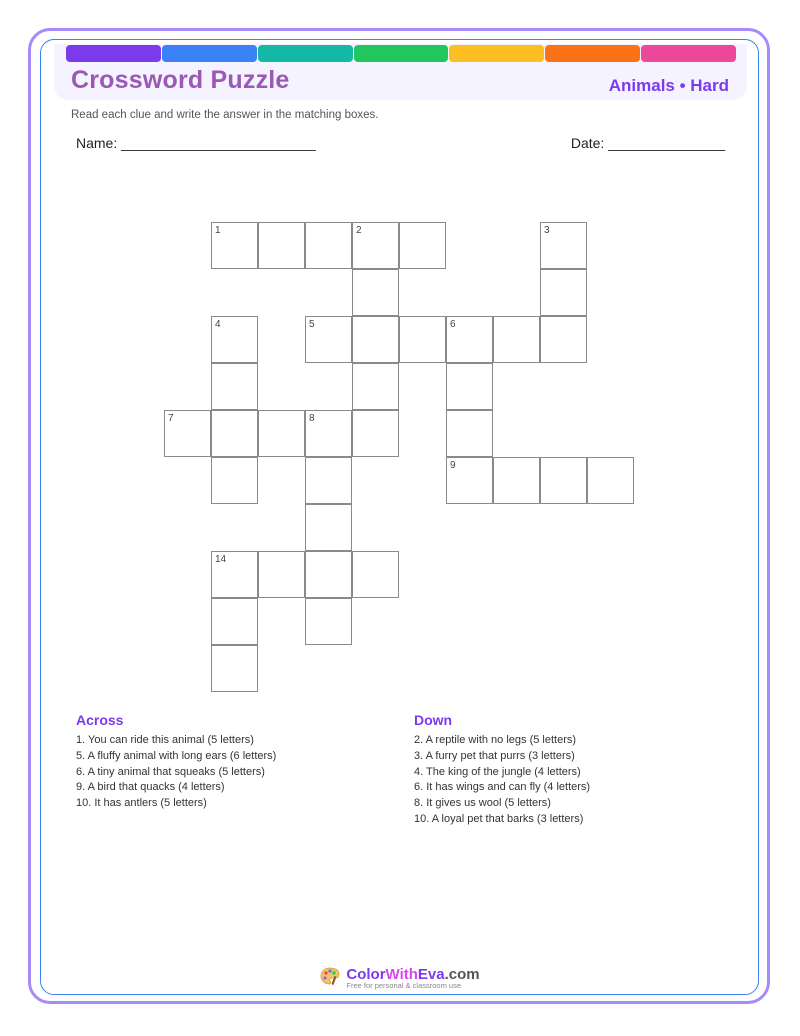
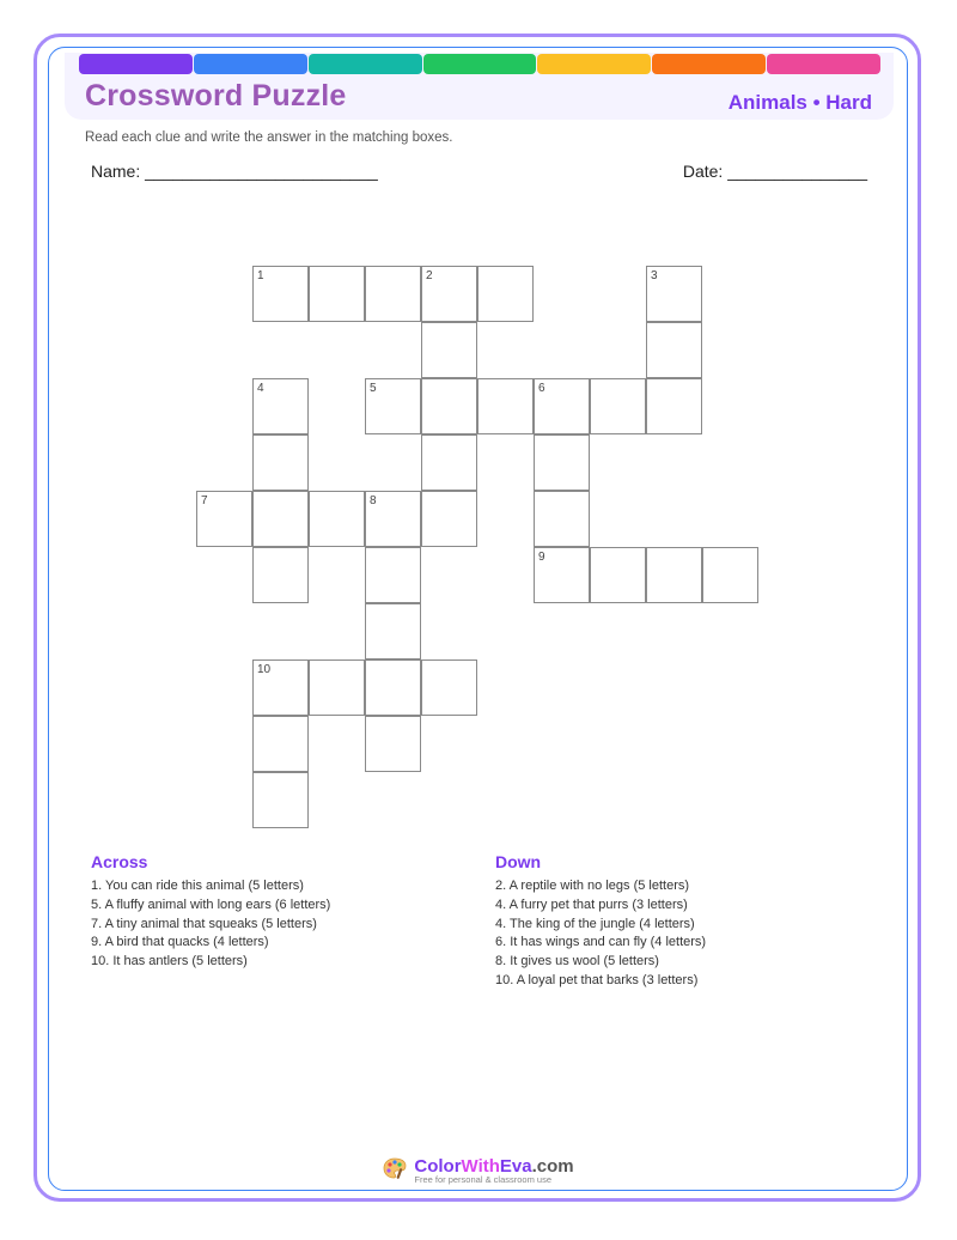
  Crossword Puzzle
  Animals • Hard
  Read each clue and write the answer in the matching boxes.
  Name: _________________________
  Date: _______________
  1
  2
  3
  4
  5
  6
  7
  8
  9
- 14
+ 10
  Across
  1. You can ride this animal (5 letters)
  5. A fluffy animal with long ears (6 letters)
- 6. A tiny animal that squeaks (5 letters)
+ 7. A tiny animal that squeaks (5 letters)
  9. A bird that quacks (4 letters)
  10. It has antlers (5 letters)
  Down
  2. A reptile with no legs (5 letters)
- 3. A furry pet that purrs (3 letters)
+ 4. A furry pet that purrs (3 letters)
  4. The king of the jungle (4 letters)
  6. It has wings and can fly (4 letters)
  8. It gives us wool (5 letters)
  10. A loyal pet that barks (3 letters)
  ColorWithEva.com
  Free for personal & classroom use
